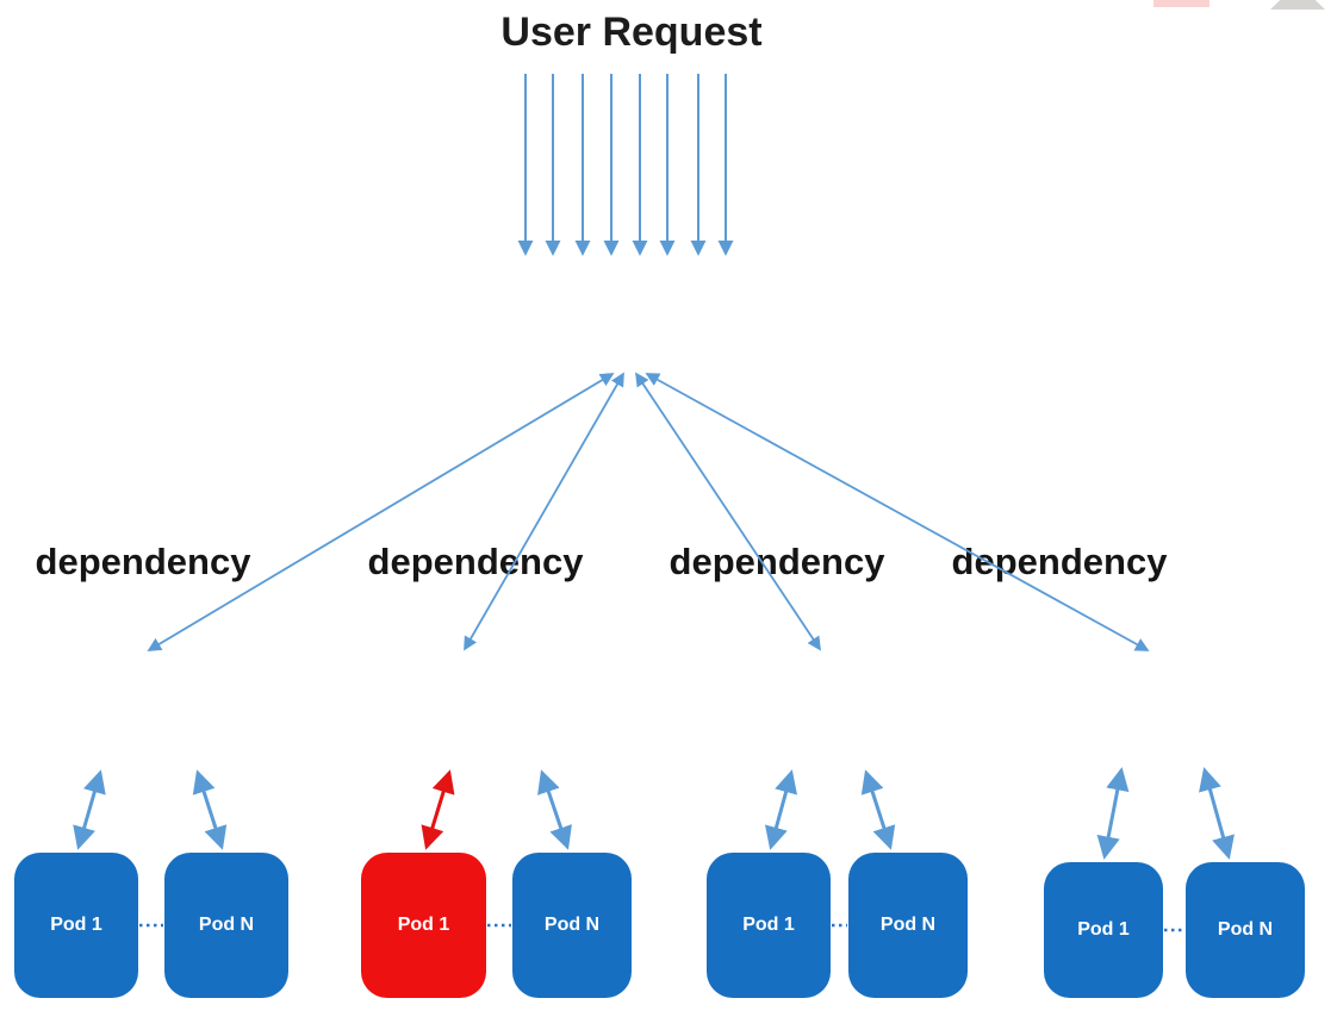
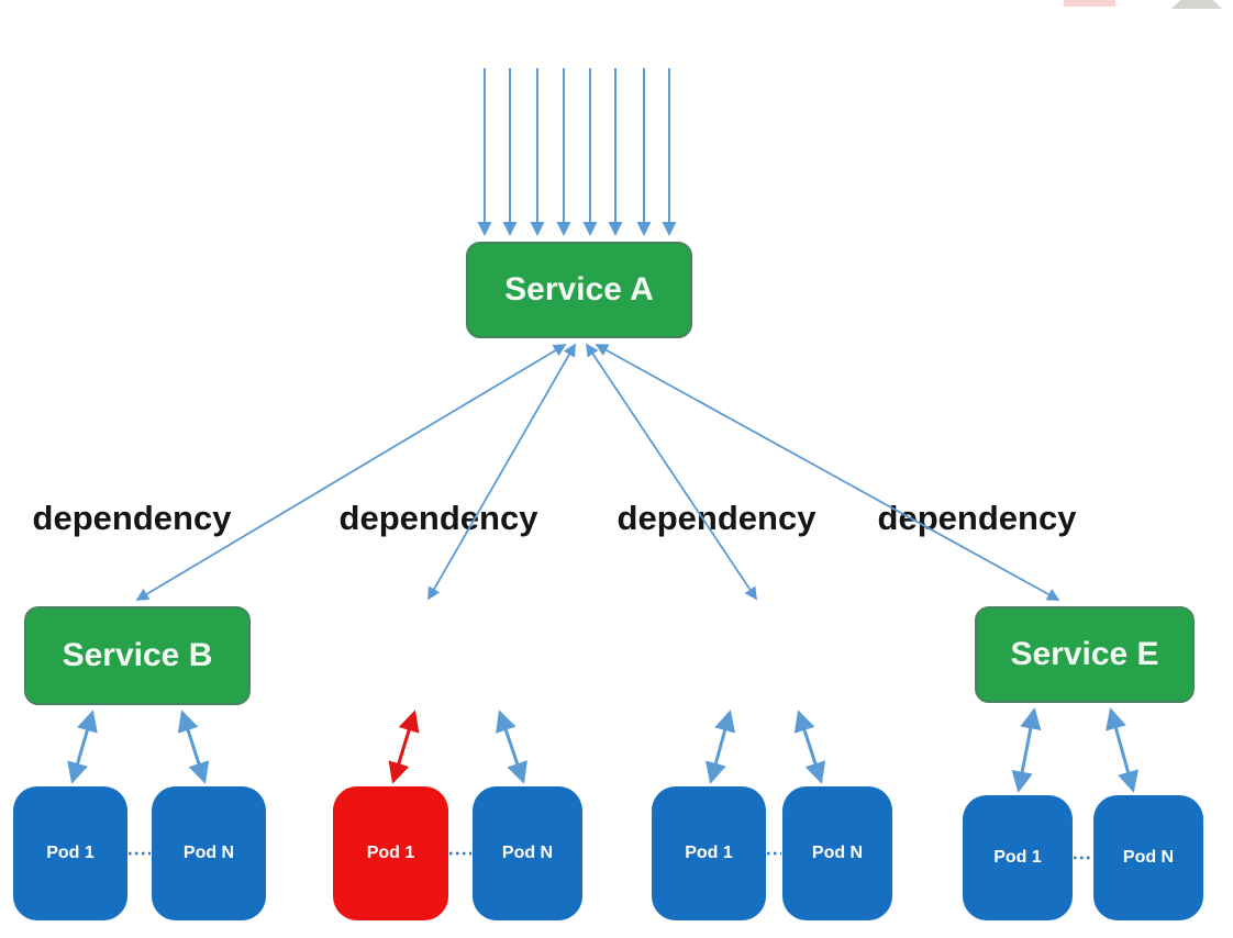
- User Request
  dependency
  dependency
  dependency
  dependency
+ Service A
+ Service B
+ Service E
  Pod 1
  Pod N
  Pod 1
  Pod N
  Pod 1
  Pod N
  Pod 1
  Pod N
